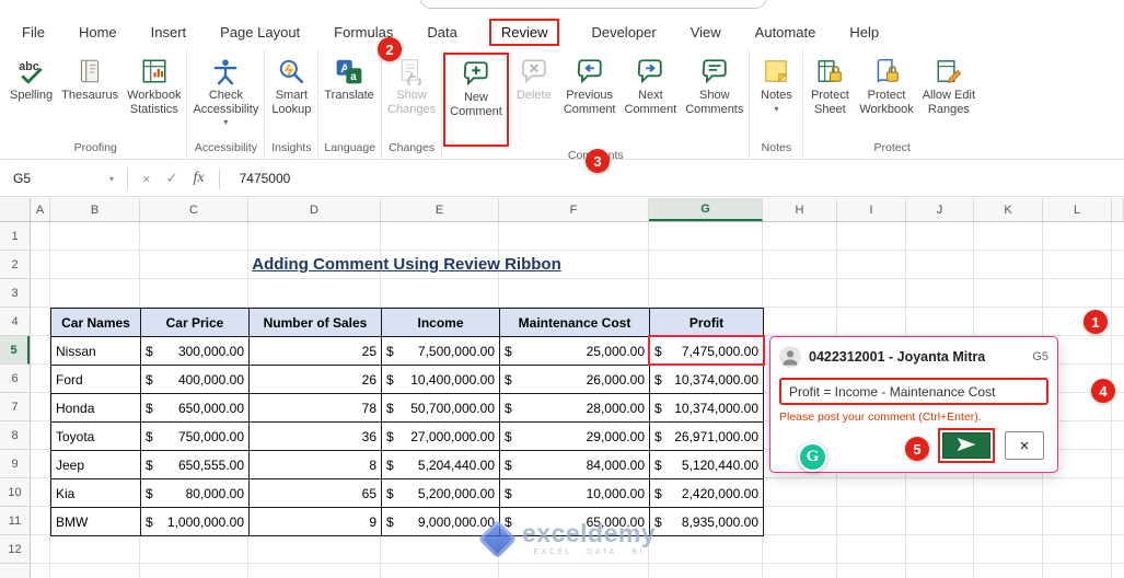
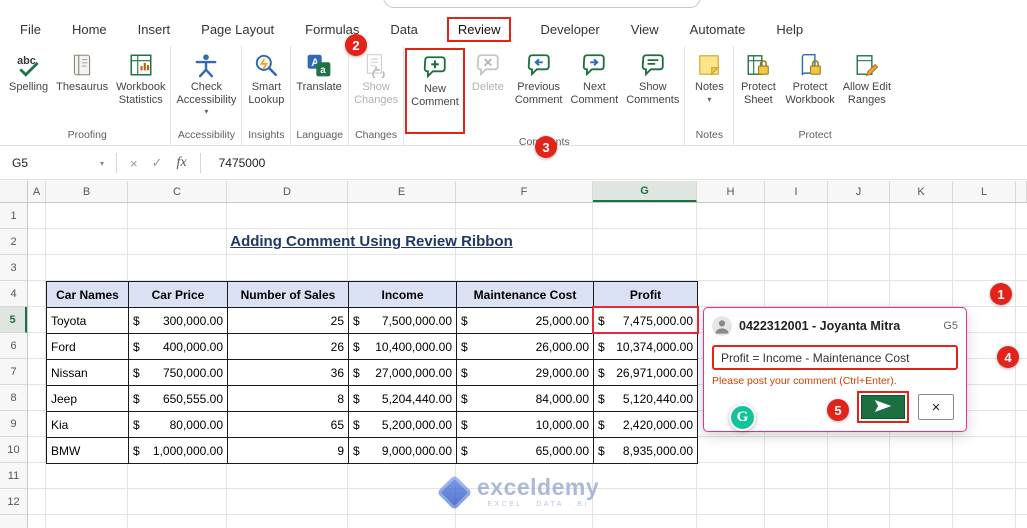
  File
  Home
  Insert
  Page Layout
  Formulas
  Data
  Review
  Developer
  View
  Automate
  Help
  abc
  Spelling
  Thesaurus
  Workbook
  Statistics
  Proofing
  Check
  Accessibility
  ▾
  Accessibility
  Smart
  Lookup
  Insights
  A
  a
  Translate
  Language
  Show
  Changes
  Changes
  New
  Comment
  Delete
  Previous
  Comment
  Next
  Comment
  Show
  Comments
  Notes
  ▾
  Notes
  Protect
  Sheet
  Protect
  Workbook
  Allow Edit
  Ranges
  Protect
  G5
  ▾
  ×
  ✓
  fx
  7475000
  A
  B
  C
  D
  E
  F
  G
  H
  I
  J
  K
  L
  1
  2
  3
  4
  5
  6
  7
  8
  9
  10
  11
  12
  Adding Comment Using Review Ribbon
  Car Names	Car Price	Number of Sales	Income	Maintenance Cost	Profit
- Nissan	$ 300,000.00	25	$ 7,500,000.00	$ 25,000.00	$ 7,475,000.00
+ Toyota	$ 300,000.00	25	$ 7,500,000.00	$ 25,000.00	$ 7,475,000.00
  Ford	$ 400,000.00	26	$ 10,400,000.00	$ 26,000.00	$ 10,374,000.00
- Honda	$ 650,000.00	78	$ 50,700,000.00	$ 28,000.00	$ 10,374,000.00
- Toyota	$ 750,000.00	36	$ 27,000,000.00	$ 29,000.00	$ 26,971,000.00
+ Nissan	$ 750,000.00	36	$ 27,000,000.00	$ 29,000.00	$ 26,971,000.00
  Jeep	$ 650,555.00	8	$ 5,204,440.00	$ 84,000.00	$ 5,120,440.00
  Kia	$ 80,000.00	65	$ 5,200,000.00	$ 10,000.00	$ 2,420,000.00
  BMW	$ 1,000,000.00	9	$ 9,000,000.00	$ 65,000.00	$ 8,935,000.00
  exceldemy
  0422312001 - Joyanta Mitra
  G5
  Profit = Income - Maintenance Cost
  Please post your comment (Ctrl+Enter).
  ×
  G
  1
  2
  3
  4
  5
